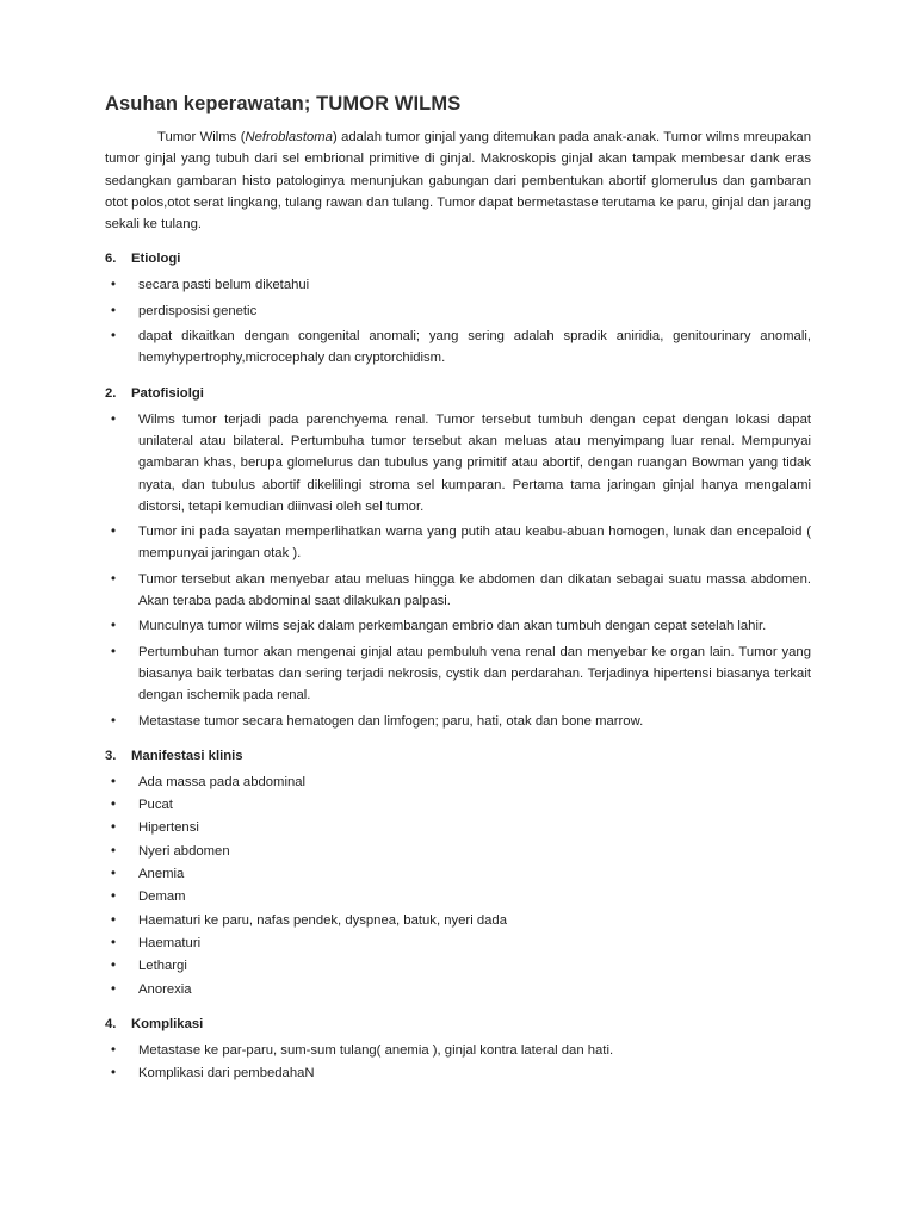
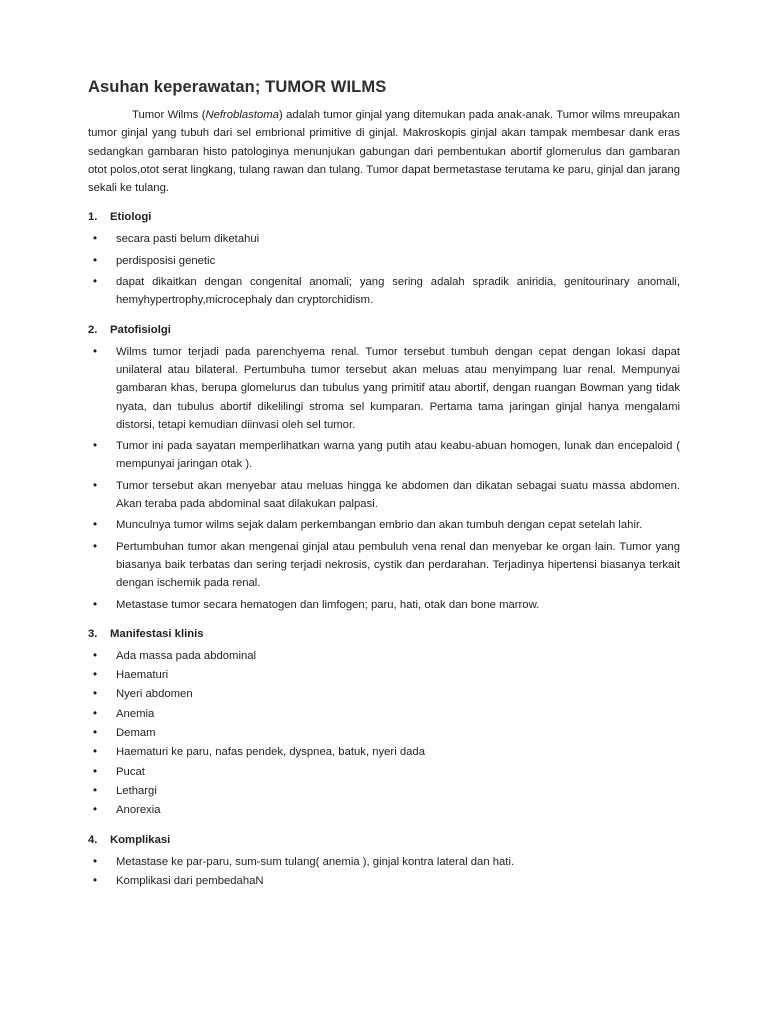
  Asuhan keperawatan; TUMOR WILMS
  Tumor Wilms (Nefroblastoma) adalah tumor ginjal yang ditemukan pada anak-anak. Tumor wilms mreupakan tumor ginjal yang tubuh dari sel embrional primitive di ginjal. Makroskopis ginjal akan tampak membesar dank eras sedangkan gambaran histo patologinya menunjukan gabungan dari pembentukan abortif glomerulus dan gambaran otot polos,otot serat lingkang, tulang rawan dan tulang. Tumor dapat bermetastase terutama ke paru, ginjal dan jarang sekali ke tulang.
- 6.
+ 1.
  Etiologi
  secara pasti belum diketahui
  perdisposisi genetic
  dapat dikaitkan dengan congenital anomali; yang sering adalah spradik aniridia, genitourinary anomali, hemyhypertrophy,microcephaly dan cryptorchidism.
  2.
  Patofisiolgi
  Wilms tumor terjadi pada parenchyema renal. Tumor tersebut tumbuh dengan cepat dengan lokasi dapat unilateral atau bilateral. Pertumbuha tumor tersebut akan meluas atau menyimpang luar renal. Mempunyai gambaran khas, berupa glomelurus dan tubulus yang primitif atau abortif, dengan ruangan Bowman yang tidak nyata, dan tubulus abortif dikelilingi stroma sel kumparan. Pertama tama jaringan ginjal hanya mengalami distorsi, tetapi kemudian diinvasi oleh sel tumor.
  Tumor ini pada sayatan memperlihatkan warna yang putih atau keabu-abuan homogen, lunak dan encepaloid ( mempunyai jaringan otak ).
  Tumor tersebut akan menyebar atau meluas hingga ke abdomen dan dikatan sebagai suatu massa abdomen. Akan teraba pada abdominal saat dilakukan palpasi.
  Munculnya tumor wilms sejak dalam perkembangan embrio dan akan tumbuh dengan cepat setelah lahir.
  Pertumbuhan tumor akan mengenai ginjal atau pembuluh vena renal dan menyebar ke organ lain. Tumor yang biasanya baik terbatas dan sering terjadi nekrosis, cystik dan perdarahan. Terjadinya hipertensi biasanya terkait dengan ischemik pada renal.
  Metastase tumor secara hematogen dan limfogen; paru, hati, otak dan bone marrow.
  3.
  Manifestasi klinis
  Ada massa pada abdominal
- Pucat
+ Haematuri
- Hipertensi
  Nyeri abdomen
  Anemia
  Demam
  Haematuri ke paru, nafas pendek, dyspnea, batuk, nyeri dada
- Haematuri
+ Pucat
  Lethargi
  Anorexia
  4.
  Komplikasi
  Metastase ke par-paru, sum-sum tulang( anemia ), ginjal kontra lateral dan hati.
  Komplikasi dari pembedahaN
